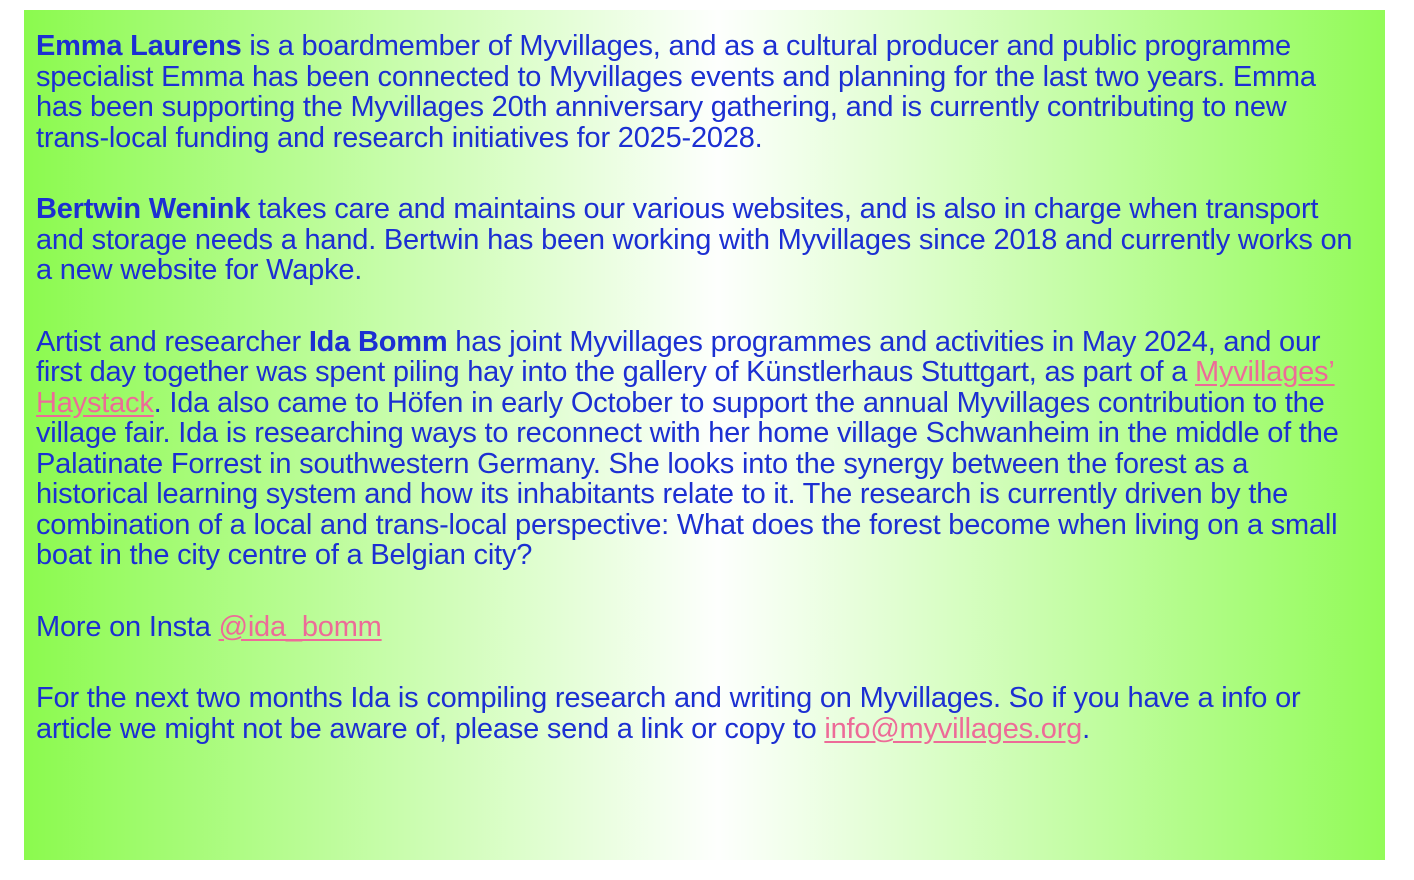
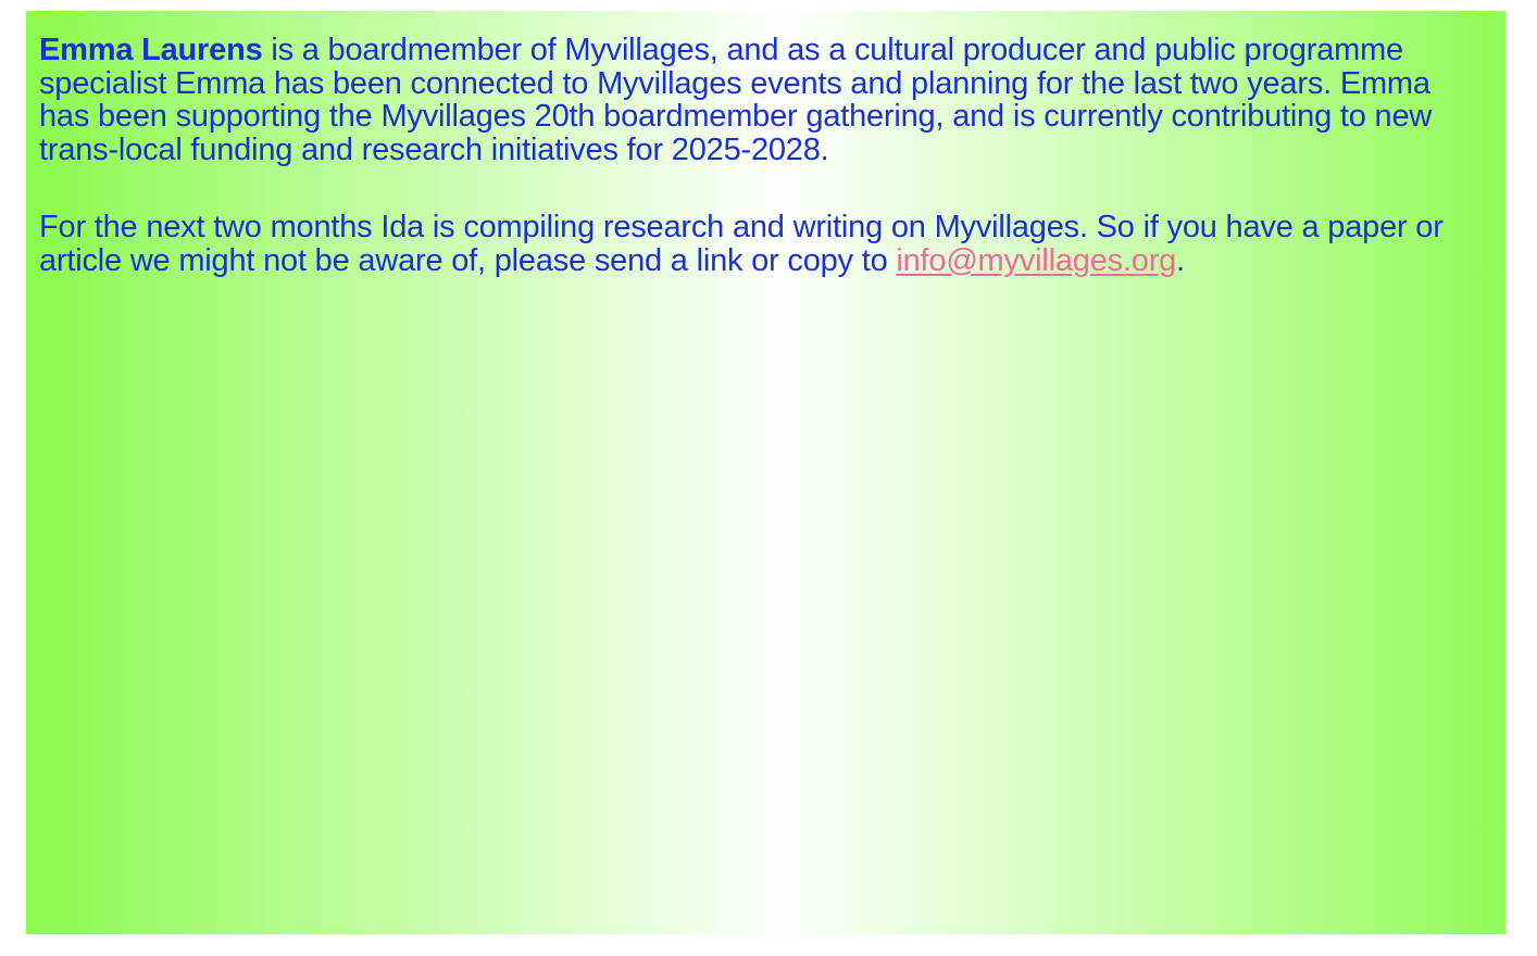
- Emma Laurens is a boardmember of Myvillages, and as a cultural producer and public programme specialist Emma has been connected to Myvillages events and planning for the last two years. Emma has been supporting the Myvillages 20th anniversary gathering, and is currently contributing to new trans-local funding and research initiatives for 2025-2028.
+ Emma Laurens is a boardmember of Myvillages, and as a cultural producer and public programme specialist Emma has been connected to Myvillages events and planning for the last two years. Emma has been supporting the Myvillages 20th boardmember gathering, and is currently contributing to new trans-local funding and research initiatives for 2025-2028.
- Bertwin Wenink takes care and maintains our various websites, and is also in charge when transport and storage needs a hand. Bertwin has been working with Myvillages since 2018 and currently works on a new website for Wapke.
- Artist and researcher Ida Bomm has joint Myvillages programmes and activities in May 2024, and our first day together was spent piling hay into the gallery of Künstlerhaus Stuttgart, as part of a Myvillages’ Haystack. Ida also came to Höfen in early October to support the annual Myvillages contribution to the village fair. Ida is researching ways to reconnect with her home village Schwanheim in the middle of the Palatinate Forrest in southwestern Germany. She looks into the synergy between the forest as a historical learning system and how its inhabitants relate to it. The research is currently driven by the combination of a local and trans-local perspective: What does the forest become when living on a small boat in the city centre of a Belgian city?
- More on Insta @ida_bomm
- For the next two months Ida is compiling research and writing on Myvillages. So if you have a info or article we might not be aware of, please send a link or copy to info@myvillages.org.
+ For the next two months Ida is compiling research and writing on Myvillages. So if you have a paper or article we might not be aware of, please send a link or copy to info@myvillages.org.
